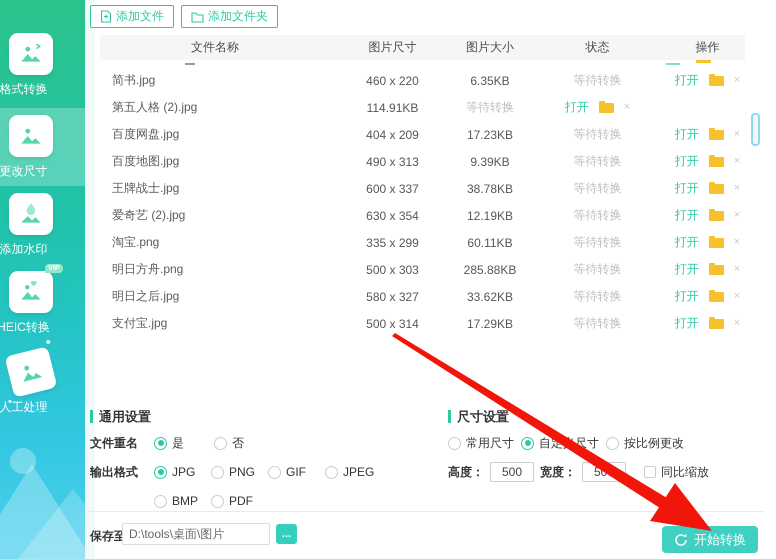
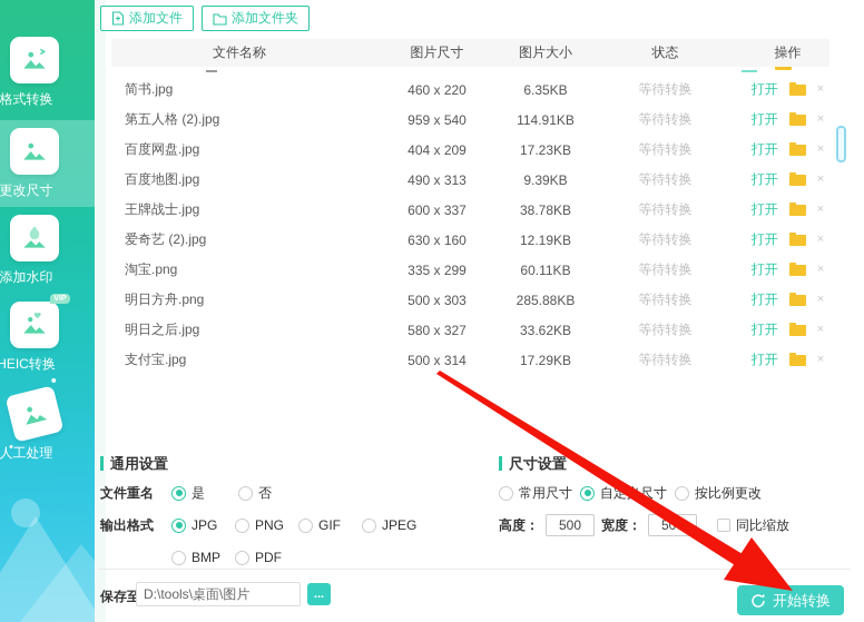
  格式转换
  更改尺寸
  添加水印
  HEIC转换
  人工处理
  添加文件
  添加文件夹
  文件名称
  图片尺寸
  图片大小
  状态
  操作
  简书.jpg
  460 x 220
  6.35KB
  等待转换
  打开
  ×
  第五人格 (2).jpg
+ 959 x 540
  114.91KB
  等待转换
  打开
  ×
  百度网盘.jpg
  404 x 209
  17.23KB
  等待转换
  打开
  ×
  百度地图.jpg
  490 x 313
  9.39KB
  等待转换
  打开
  ×
  王牌战士.jpg
  600 x 337
  38.78KB
  等待转换
  打开
  ×
  爱奇艺 (2).jpg
- 630 x 354
+ 630 x 160
  12.19KB
  等待转换
  打开
  ×
  淘宝.png
  335 x 299
  60.11KB
  等待转换
  打开
  ×
  明日方舟.png
  500 x 303
  285.88KB
  等待转换
  打开
  ×
  明日之后.jpg
  580 x 327
  33.62KB
  等待转换
  打开
  ×
  支付宝.jpg
  500 x 314
  17.29KB
  等待转换
  打开
  ×
  通用设置
  文件重名
  是
  否
  输出格式
  JPG
  PNG
  GIF
  JPEG
  BMP
  PDF
  尺寸设置
  常用尺寸
  自定尺寸
  按比例更改
  高度：
  500
  宽度：
  同比缩放
  保存至
  D:\tools\桌面\图片
  ...
  开始转换
